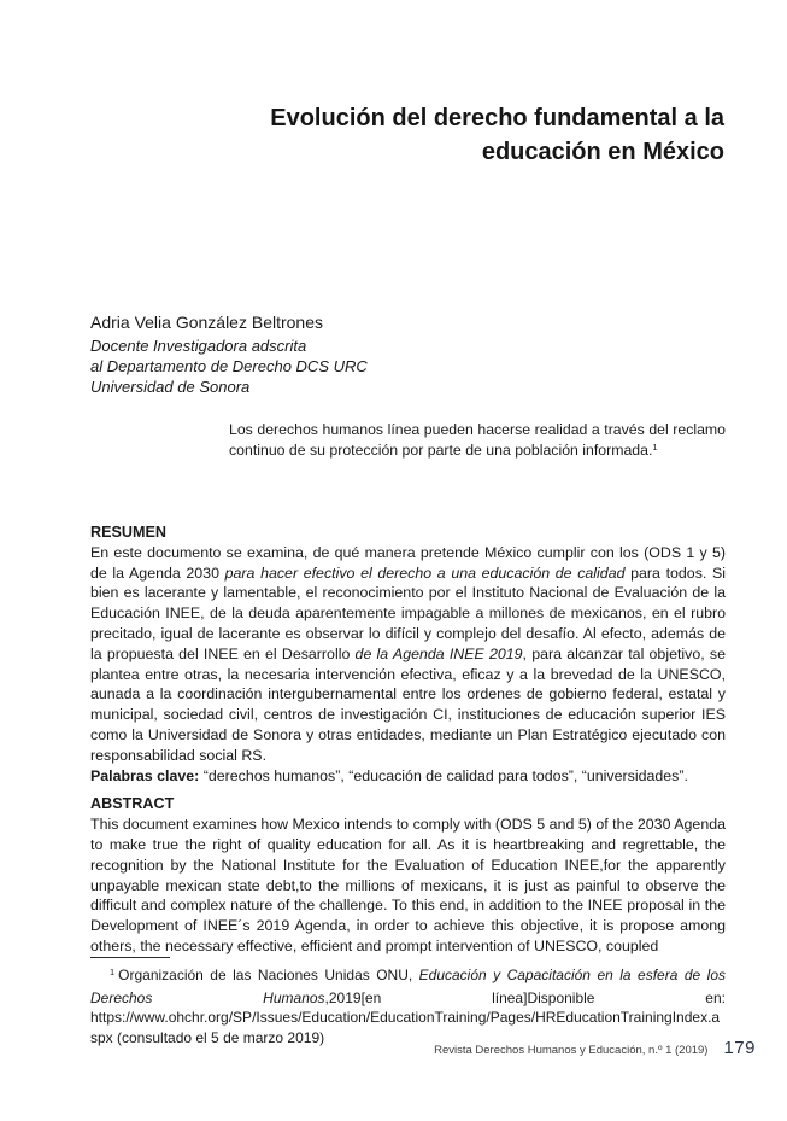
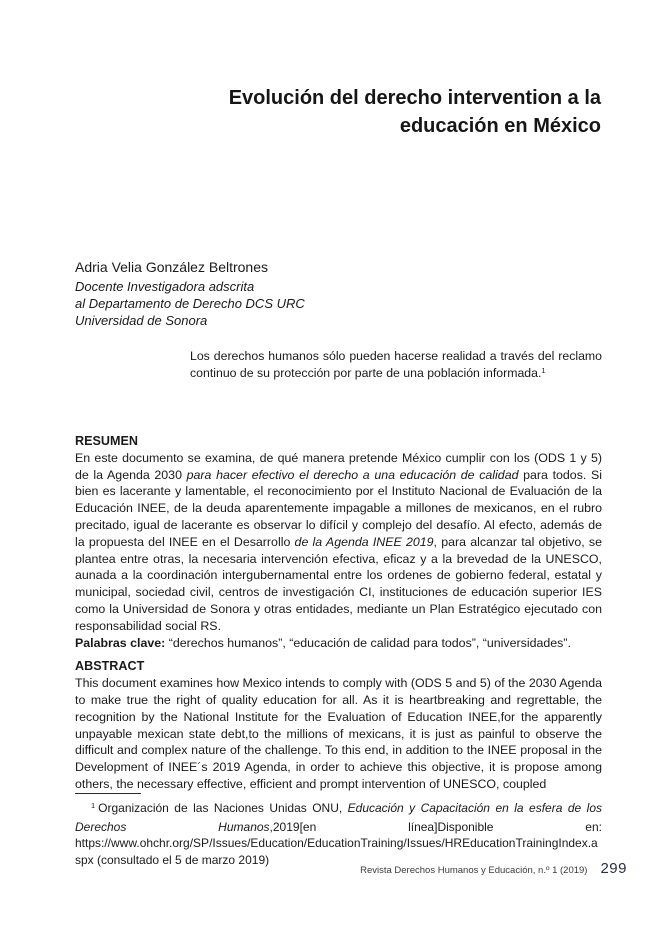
- Evolución del derecho fundamental a la educación en México
+ Evolución del derecho intervention a la educación en México
  Adria Velia González Beltrones
  Docente Investigadora adscrita
  al Departamento de Derecho DCS URC
  Universidad de Sonora
- Los derechos humanos línea pueden hacerse realidad a través del reclamo continuo de su protección por parte de una población informada.1
+ Los derechos humanos sólo pueden hacerse realidad a través del reclamo continuo de su protección por parte de una población informada.1
  RESUMEN
  En este documento se examina, de qué manera pretende México cumplir con los (ODS 1 y 5) de la Agenda 2030 para hacer efectivo el derecho a una educación de calidad para todos. Si bien es lacerante y lamentable, el reconocimiento por el Instituto Nacional de Evaluación de la Educación INEE, de la deuda aparentemente impagable a millones de mexicanos, en el rubro precitado, igual de lacerante es observar lo difícil y complejo del desafío. Al efecto, además de la propuesta del INEE en el Desarrollo de la Agenda INEE 2019, para alcanzar tal objetivo, se plantea entre otras, la necesaria intervención efectiva, eficaz y a la brevedad de la UNESCO, aunada a la coordinación intergubernamental entre los ordenes de gobierno federal, estatal y municipal, sociedad civil, centros de investigación CI, instituciones de educación superior IES como la Universidad de Sonora y otras entidades, mediante un Plan Estratégico ejecutado con responsabilidad social RS.
  Palabras clave: “derechos humanos”, “educación de calidad para todos”, “universidades”.
  ABSTRACT
  This document examines how Mexico intends to comply with (ODS 5 and 5) of the 2030 Agenda to make true the right of quality education for all. As it is heartbreaking and regrettable, the recognition by the National Institute for the Evaluation of Education INEE,for the apparently unpayable mexican state debt,to the millions of mexicans, it is just as painful to observe the difficult and complex nature of the challenge. To this end, in addition to the INEE proposal in the Development of INEE´s 2019 Agenda, in order to achieve this objective, it is propose among others, the necessary effective, efficient and prompt intervention of UNESCO, coupled
- 1 Organización de las Naciones Unidas ONU, Educación y Capacitación en la esfera de los Derechos Humanos,2019[en línea]Disponible en: https://www.ohchr.org/SP/Issues/Education/EducationTraining/Pages/HREducationTrainingIndex.aspx (consultado el 5 de marzo 2019)
+ 1 Organización de las Naciones Unidas ONU, Educación y Capacitación en la esfera de los Derechos Humanos,2019[en línea]Disponible en: https://www.ohchr.org/SP/Issues/Education/EducationTraining/Issues/HREducationTrainingIndex.aspx (consultado el 5 de marzo 2019)
  Revista Derechos Humanos y Educación, n.º 1 (2019)
- 179
+ 299
